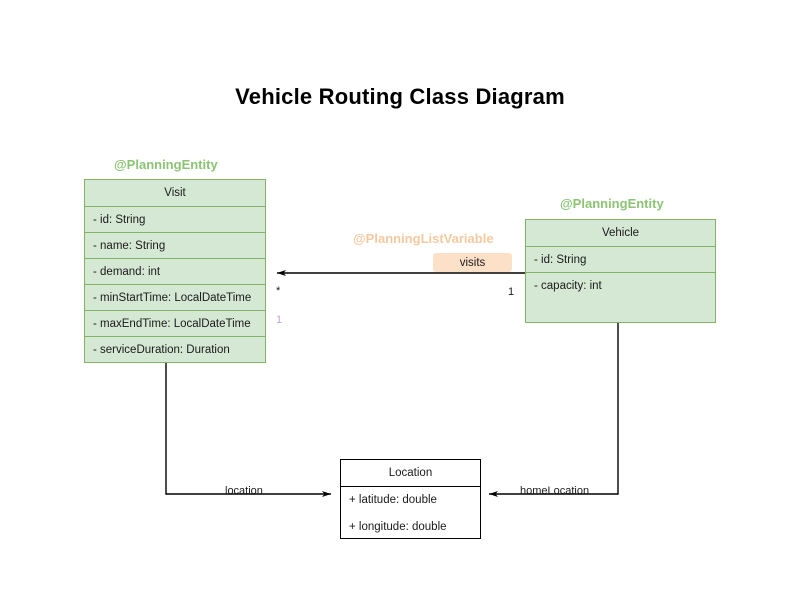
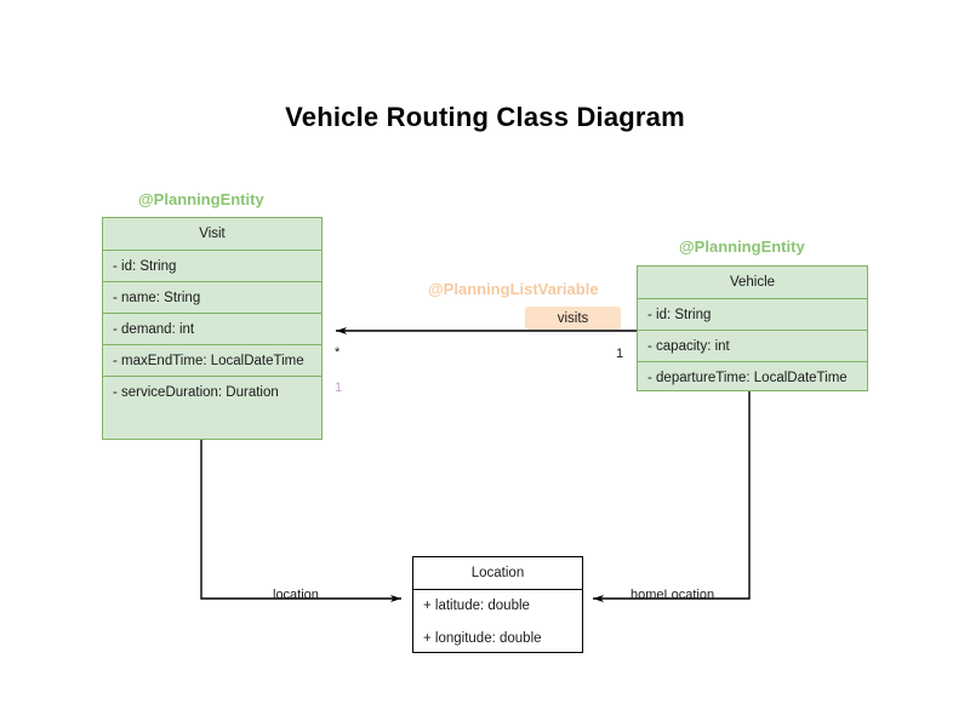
  Vehicle Routing Class Diagram
  @PlanningEntity
  Visit
  - id: String
  - name: String
  - demand: int
- - minStartTime: LocalDateTime
  - maxEndTime: LocalDateTime
  - serviceDuration: Duration
  @PlanningEntity
  Vehicle
  - id: String
  - capacity: int
+ - departureTime: LocalDateTime
  Location
  + latitude: double
  + longitude: double
  @PlanningListVariable
  visits
  location
  homeLocation
  *
  1
  1
